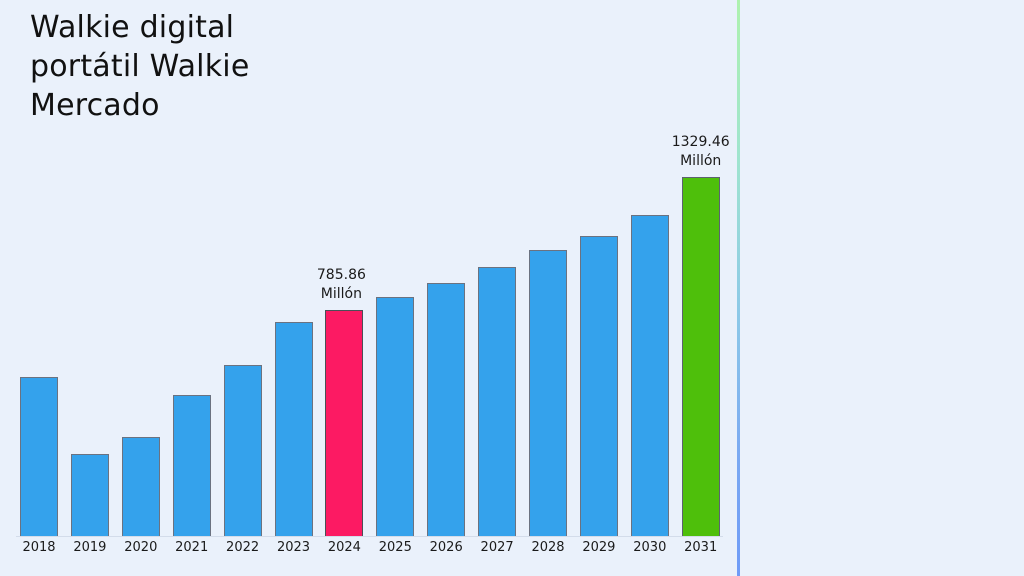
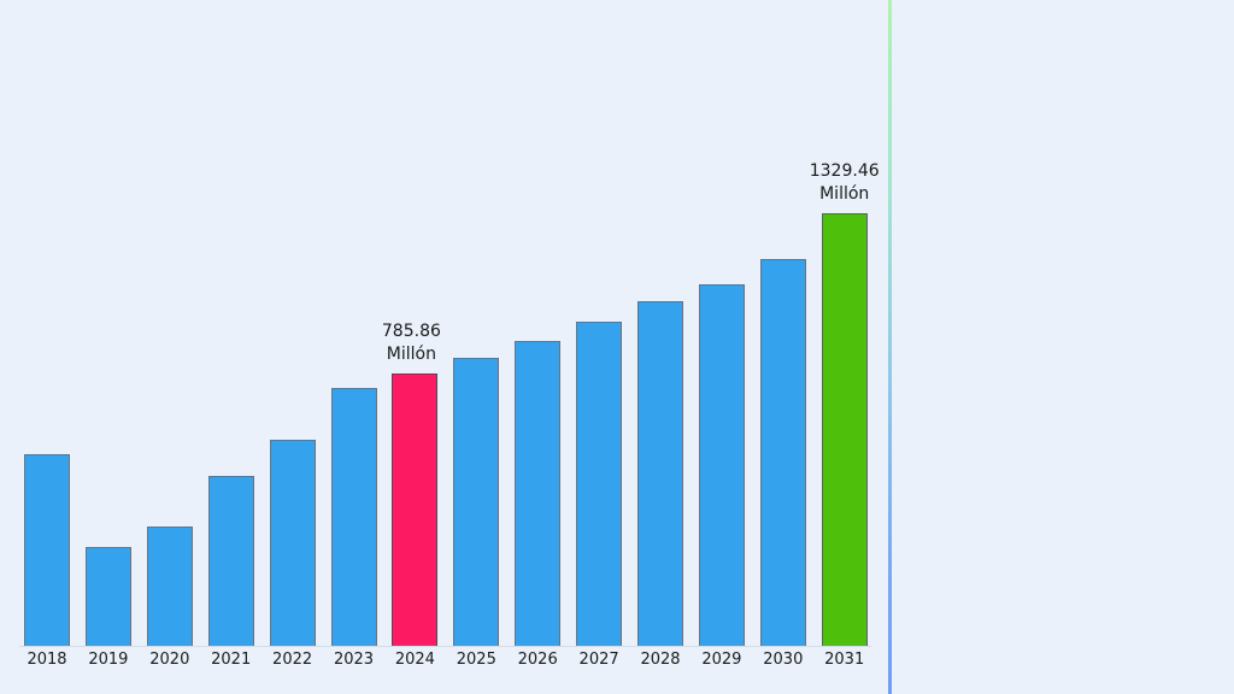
- Walkie digital
- portátil Walkie
- Mercado
  785.86
  Millón
  1329.46
  Millón
  2018
  2019
  2020
  2021
  2022
  2023
  2024
  2025
  2026
  2027
  2028
  2029
  2030
  2031
